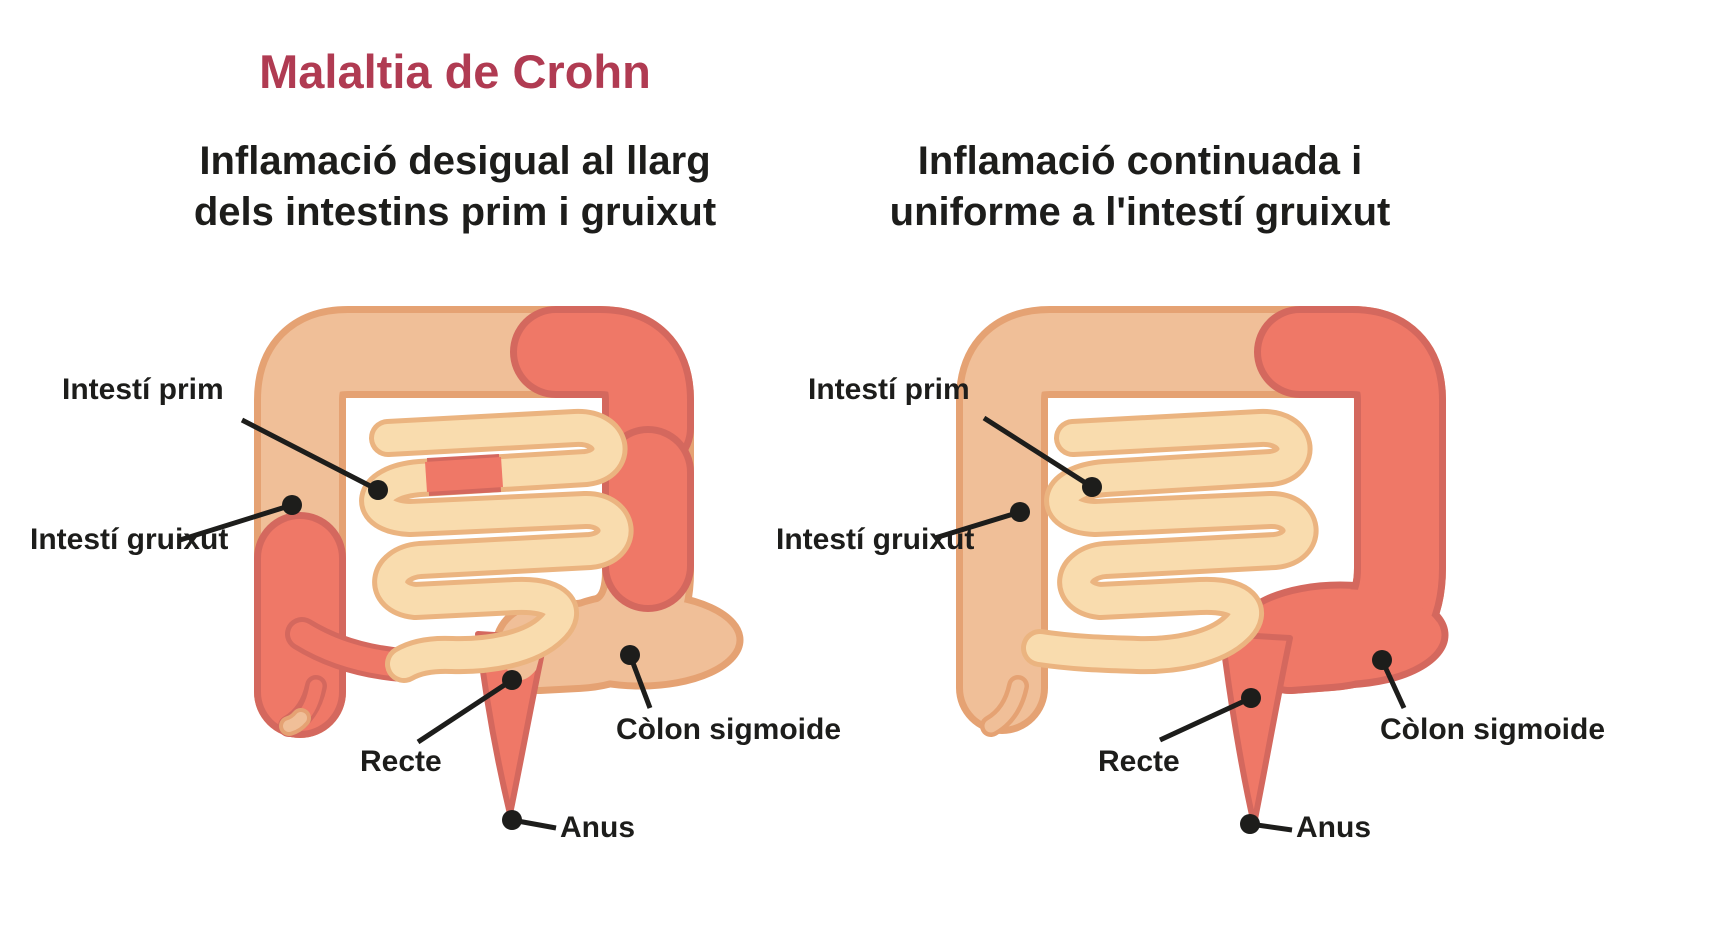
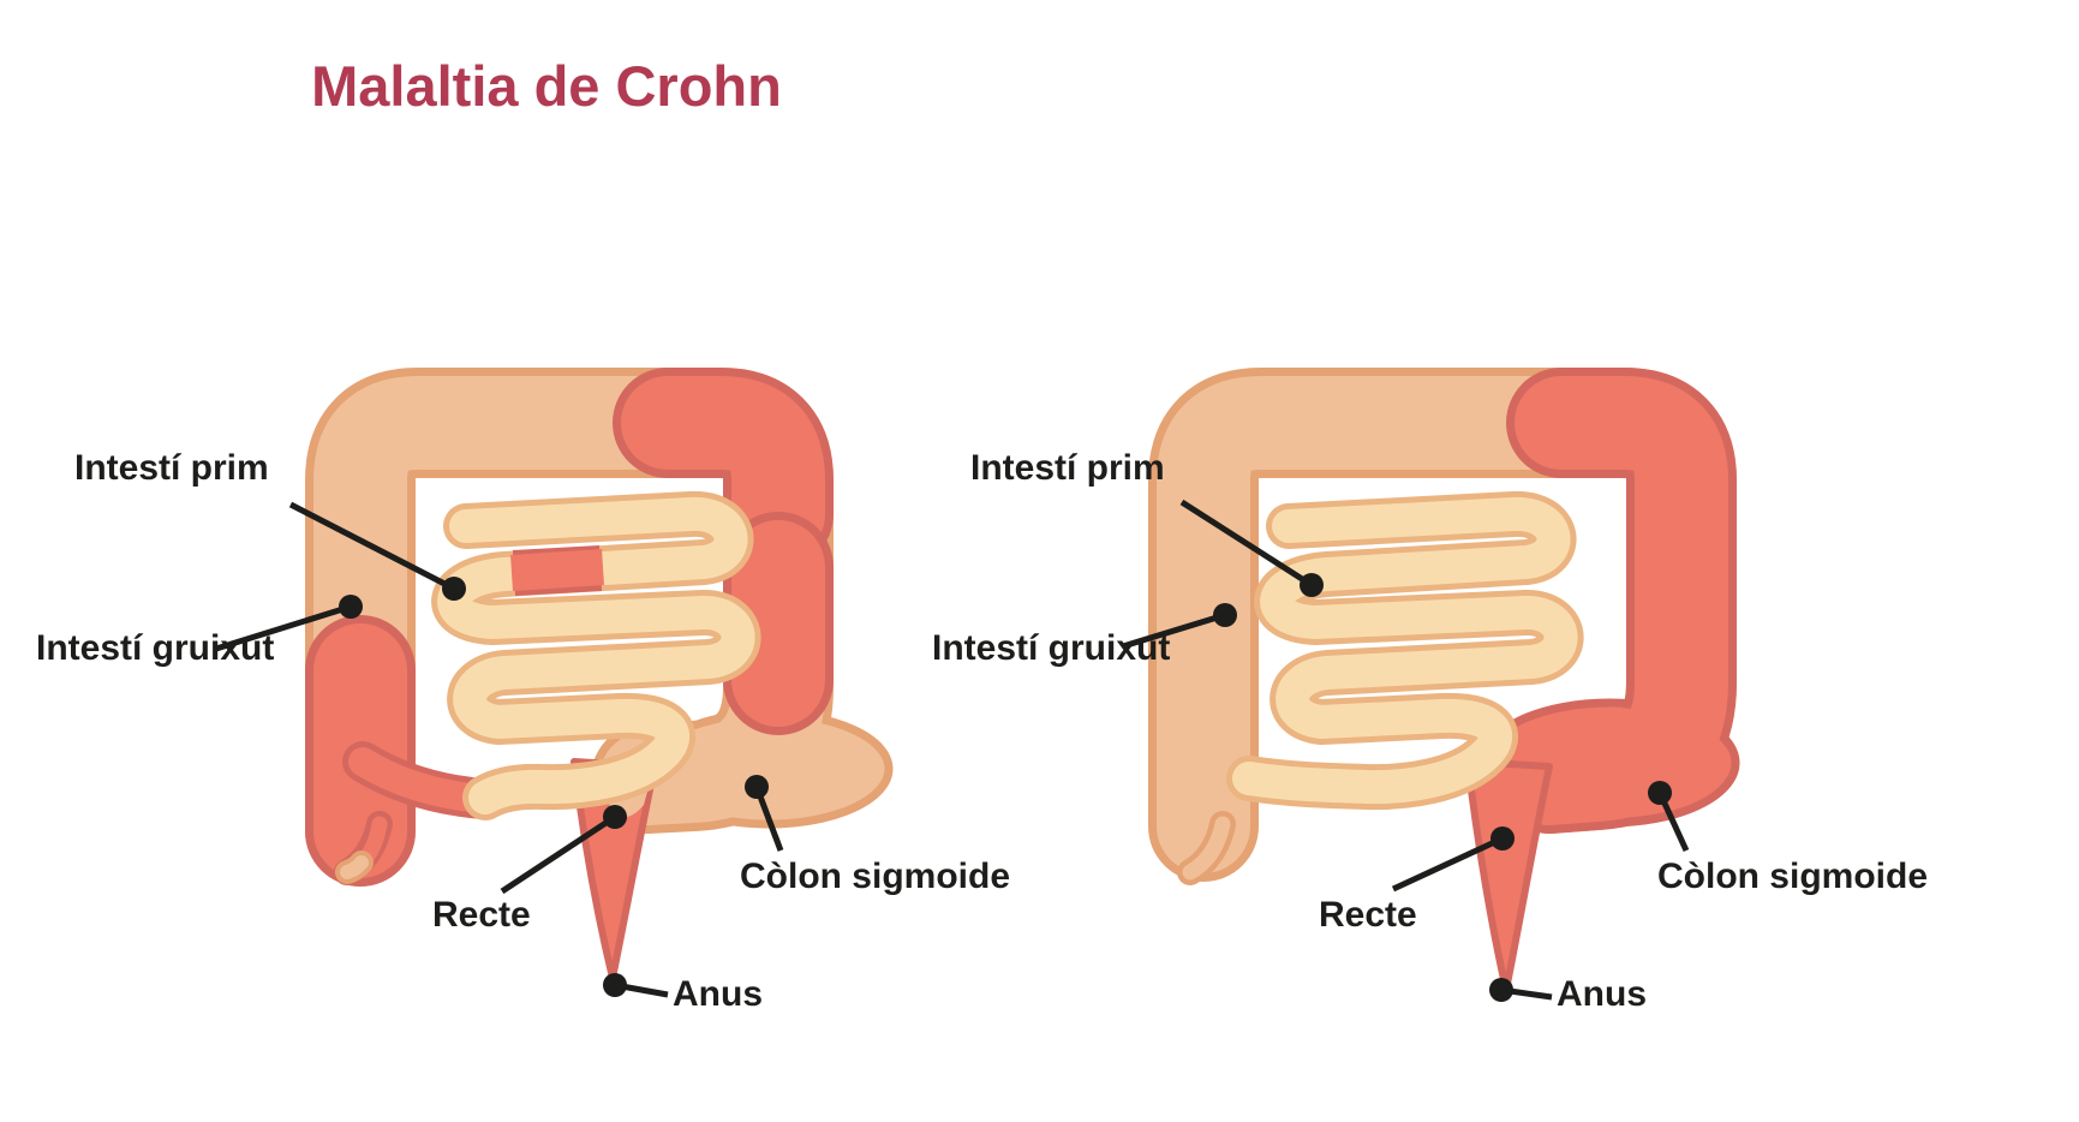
  Malaltia de Crohn
- Inflamació desigual al llarg
- dels intestins prim i gruixut
- Inflamació continuada i
- uniforme a l'intestí gruixut
  Intestí prim
  Intestí gruixut
  Recte
  Còlon sigmoide
  Anus
  Intestí prim
  Intestí gruixut
  Recte
  Còlon sigmoide
  Anus
